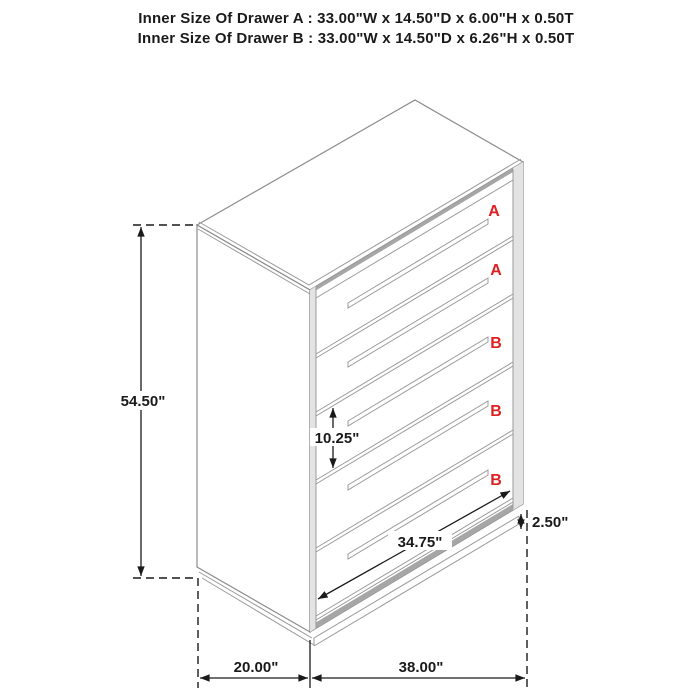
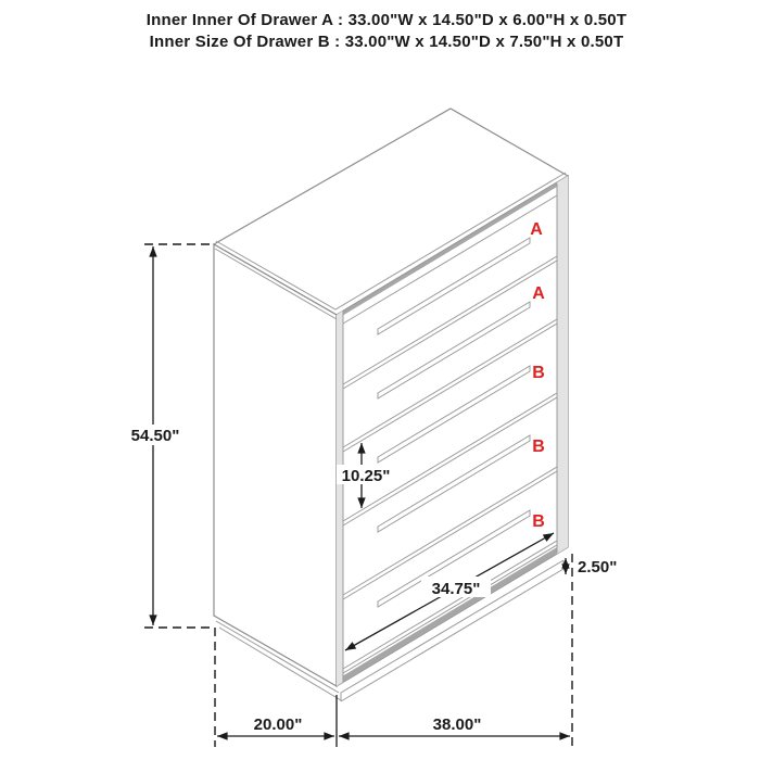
- Inner Size Of Drawer A : 33.00"W x 14.50"D x 6.00"H x 0.50T
+ Inner Inner Of Drawer A : 33.00"W x 14.50"D x 6.00"H x 0.50T
- Inner Size Of Drawer B : 33.00"W x 14.50"D x 6.26"H x 0.50T
+ Inner Size Of Drawer B : 33.00"W x 14.50"D x 7.50"H x 0.50T
  A
  A
  B
  B
  B
  54.50"
  10.25"
  34.75"
  2.50"
  20.00"
  38.00"
